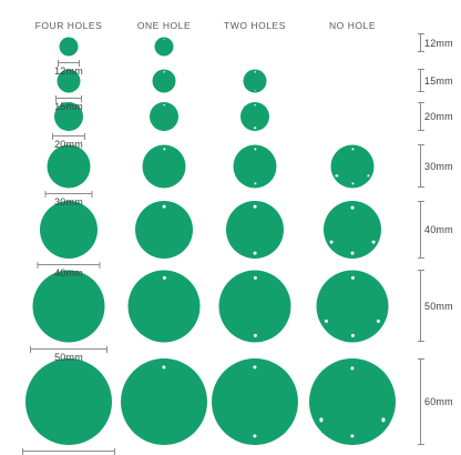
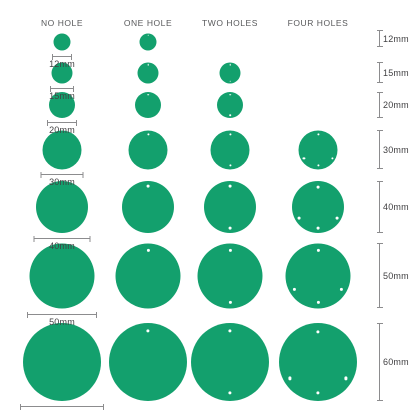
- FOUR HOLES
+ NO HOLE
  ONE HOLE
  TWO HOLES
- NO HOLE
+ FOUR HOLES
  12mm
  15mm
  20mm
  30mm
  40mm
  50mm
  12mm
  15mm
  20mm
  30mm
  40mm
  50mm
  60mm
